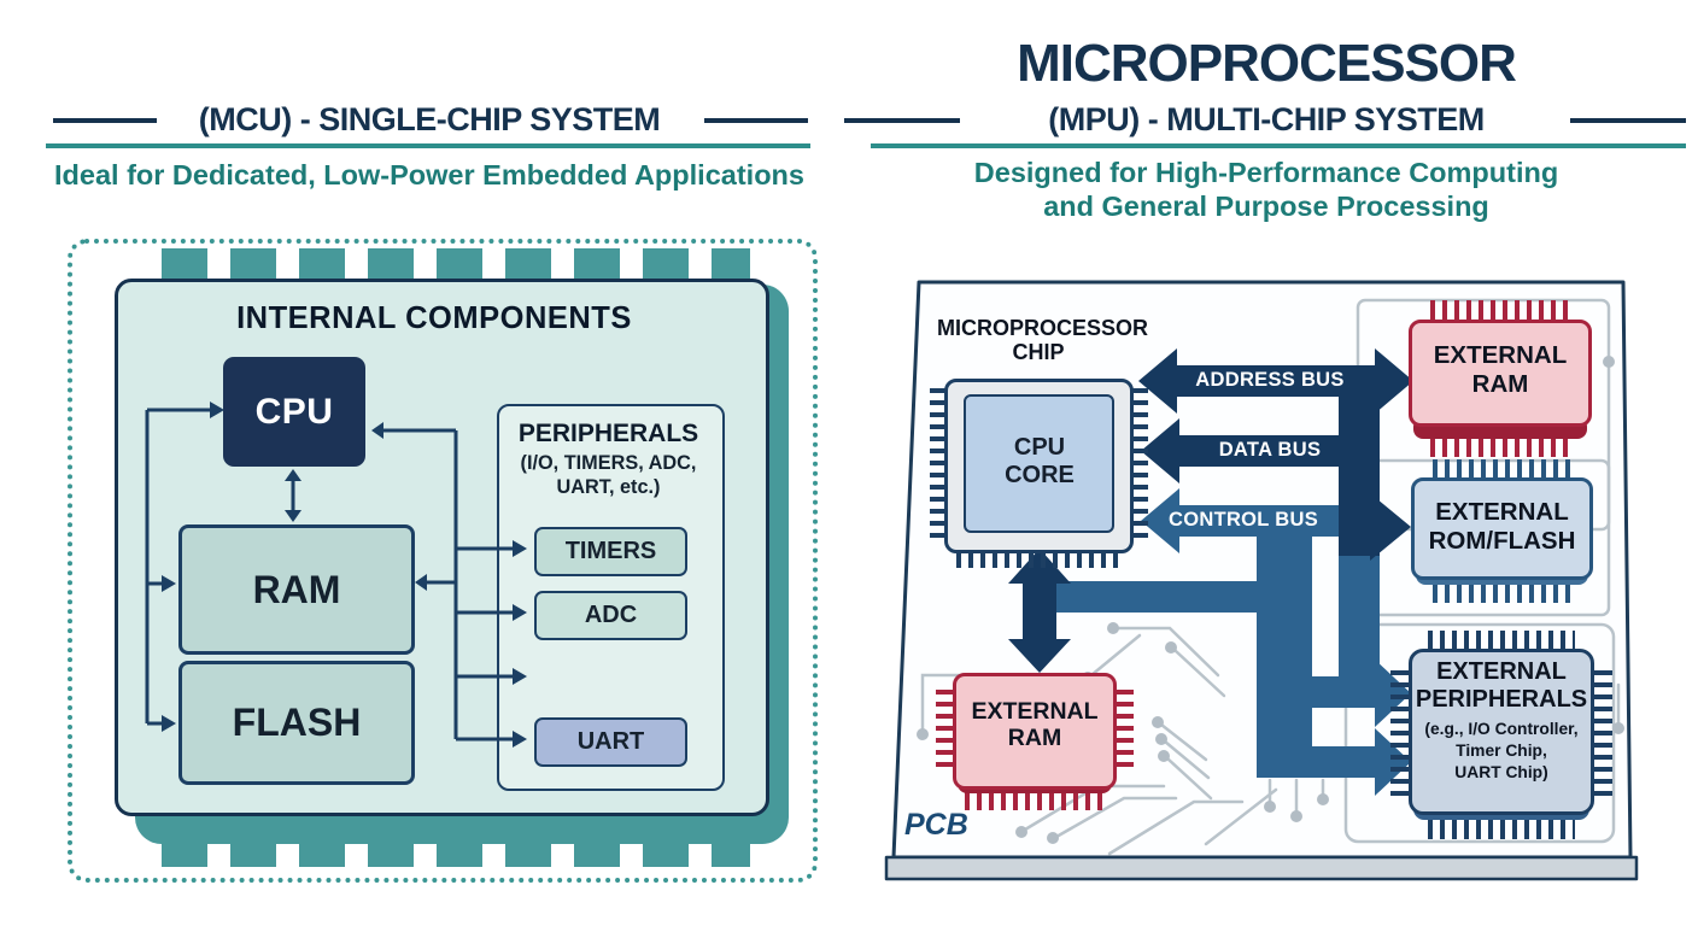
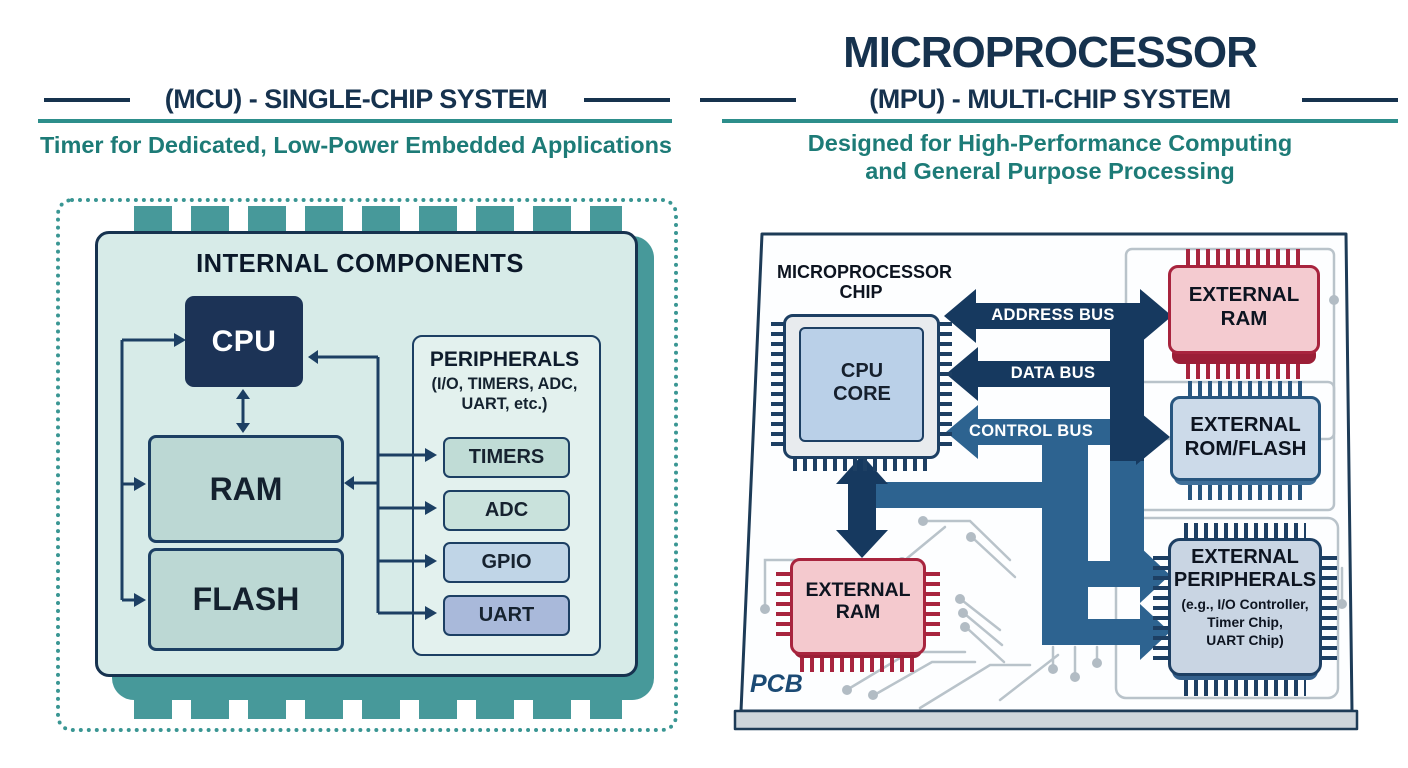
  (MCU) - SINGLE-CHIP SYSTEM
- Ideal for Dedicated, Low-Power Embedded Applications
+ Timer for Dedicated, Low-Power Embedded Applications
  MICROPROCESSOR
  (MPU) - MULTI-CHIP SYSTEM
  Designed for High-Performance Computing
  and General Purpose Processing
  INTERNAL COMPONENTS
  PERIPHERALS
  (I/O, TIMERS, ADC,
  UART, etc.)
  CPU
  RAM
  FLASH
  TIMERS
  ADC
+ GPIO
  UART
  MICROPROCESSOR
  CHIP
  CPU
  CORE
  ADDRESS BUS
  DATA BUS
  CONTROL BUS
  EXTERNAL
  RAM
  EXTERNAL
  ROM/FLASH
  EXTERNAL
  PERIPHERALS
  (e.g., I/O Controller,
  Timer Chip,
  UART Chip)
  EXTERNAL
  RAM
  PCB
